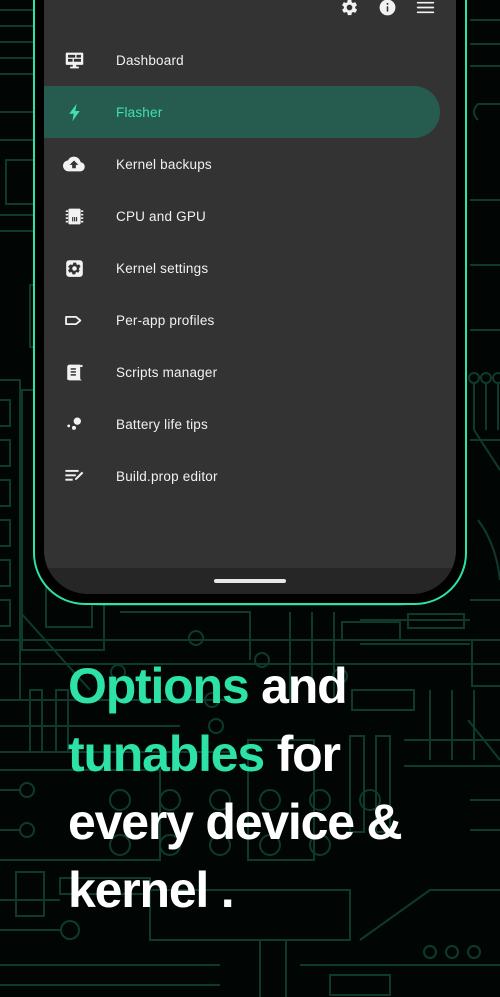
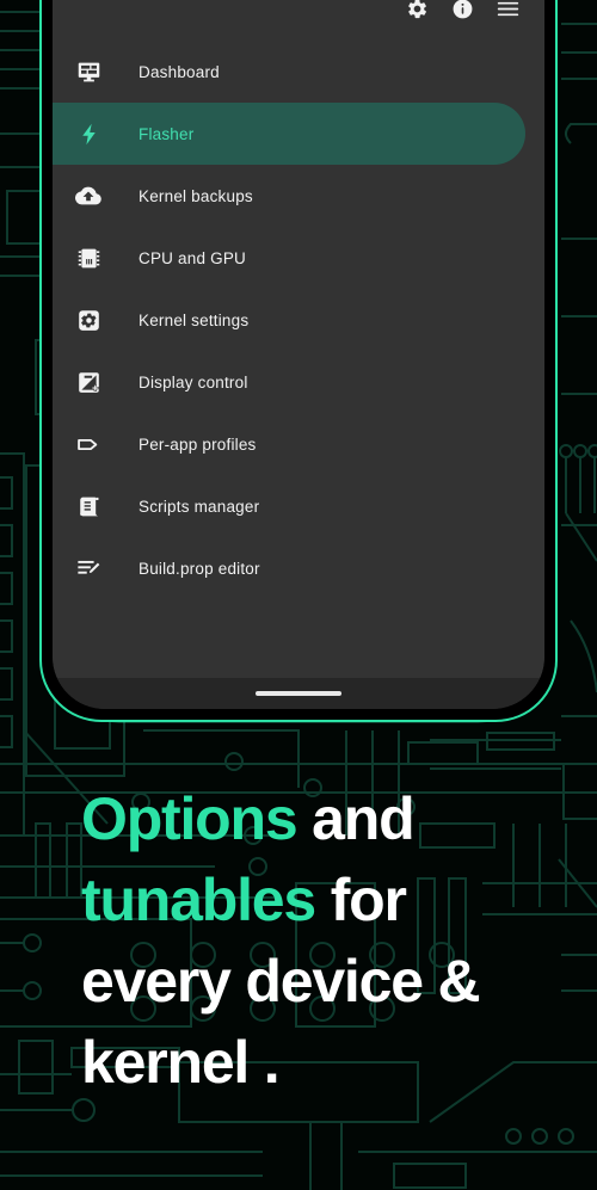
  Dashboard
  Flasher
  Kernel backups
  CPU and GPU
  Kernel settings
+ Display control
  Per-app profiles
  Scripts manager
- Battery life tips
  Build.prop editor
  Options and
  tunables for
  every device &
  kernel .
